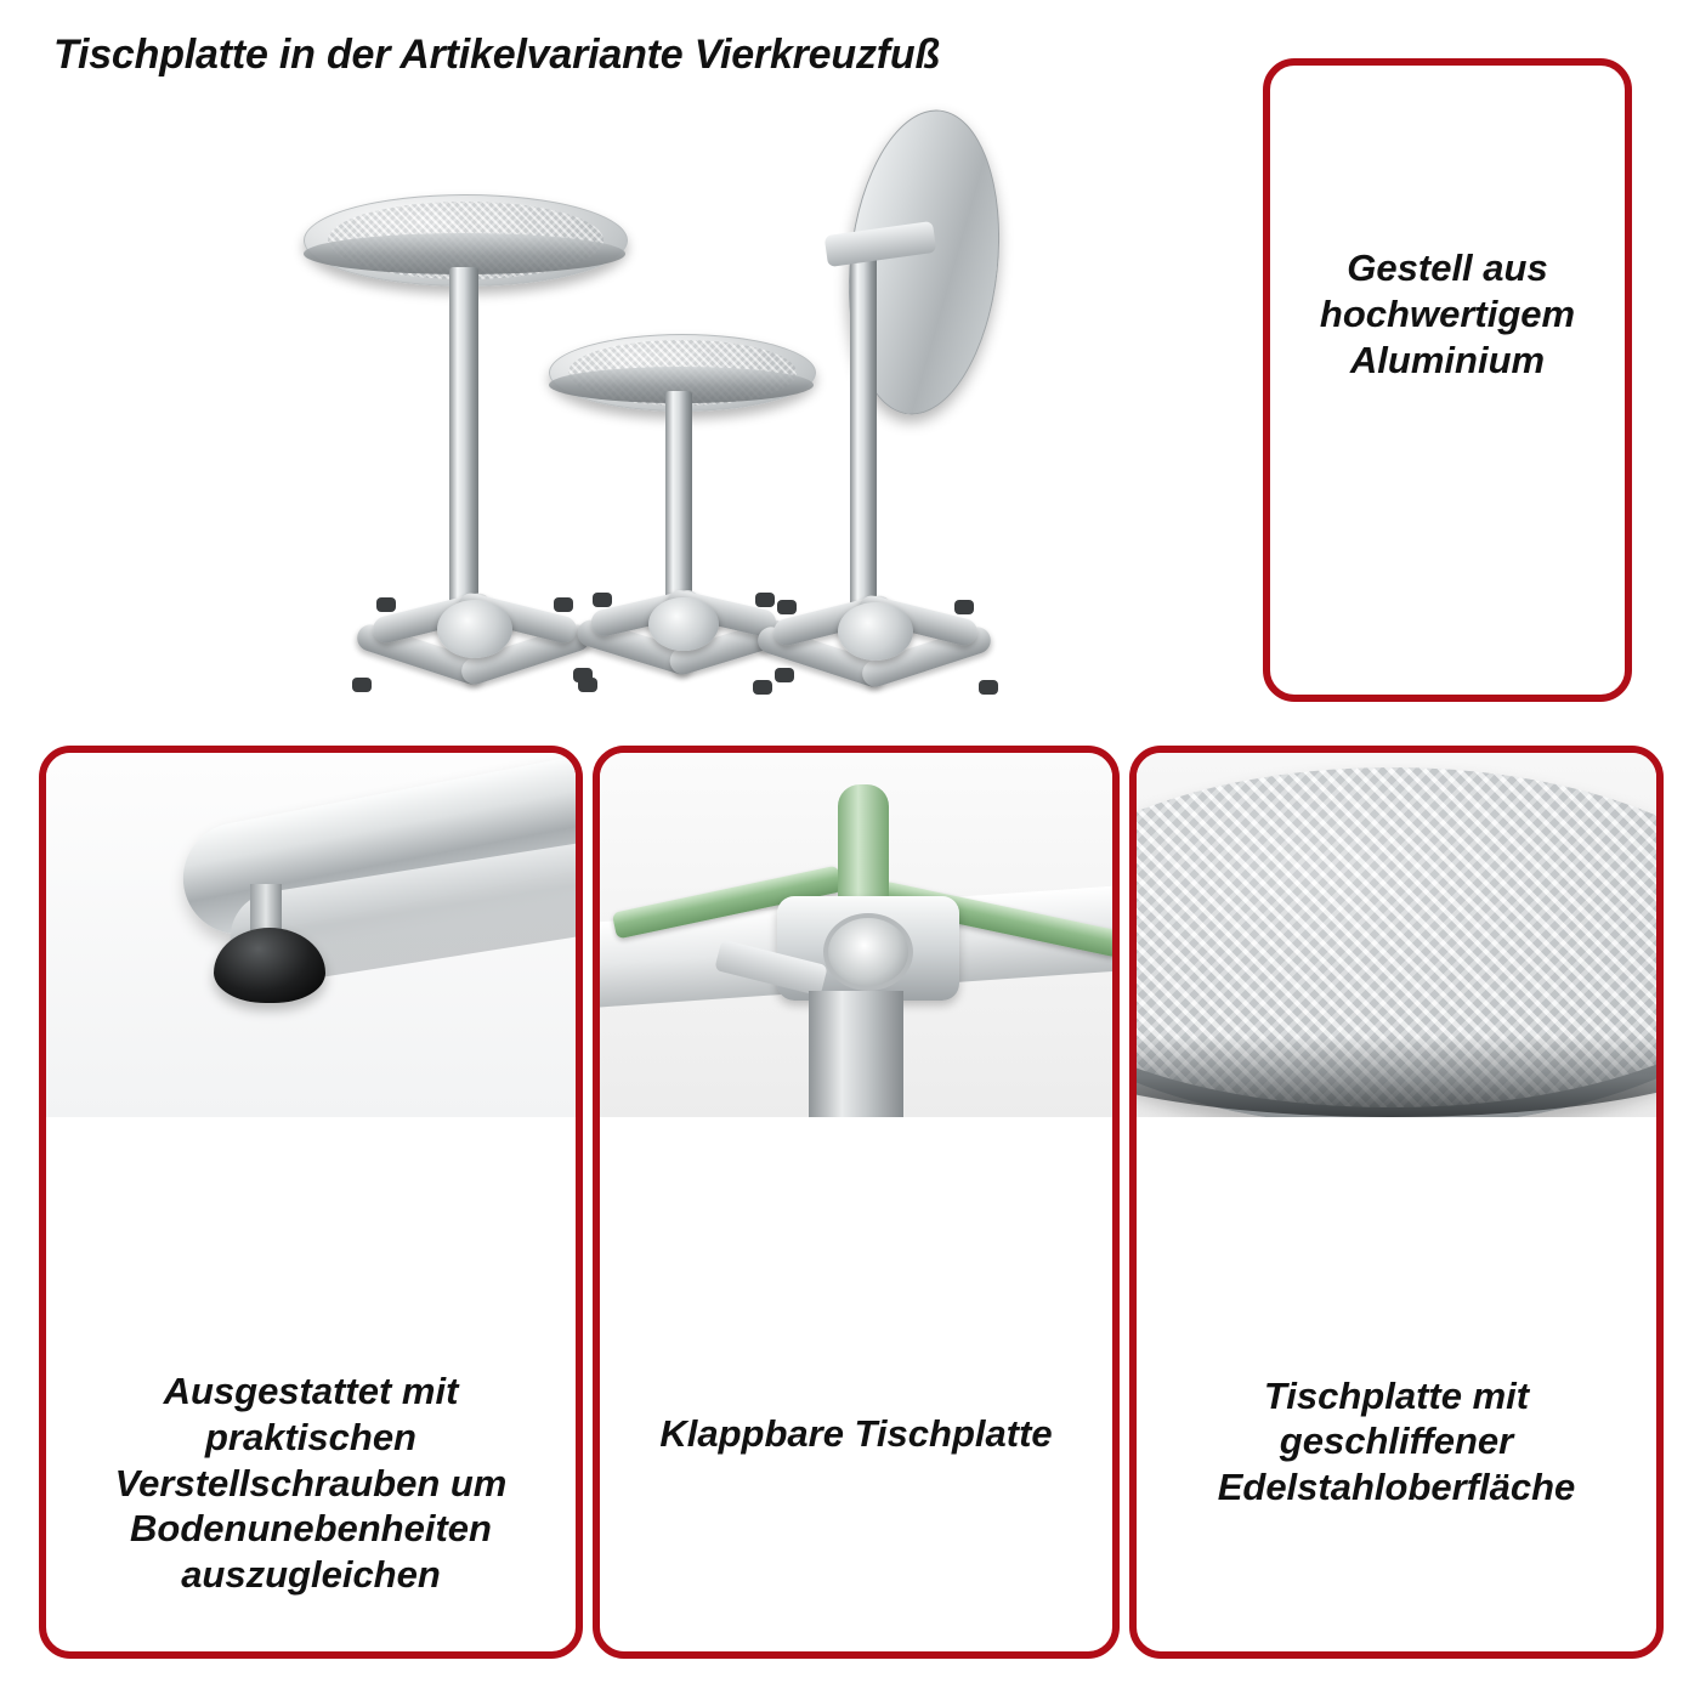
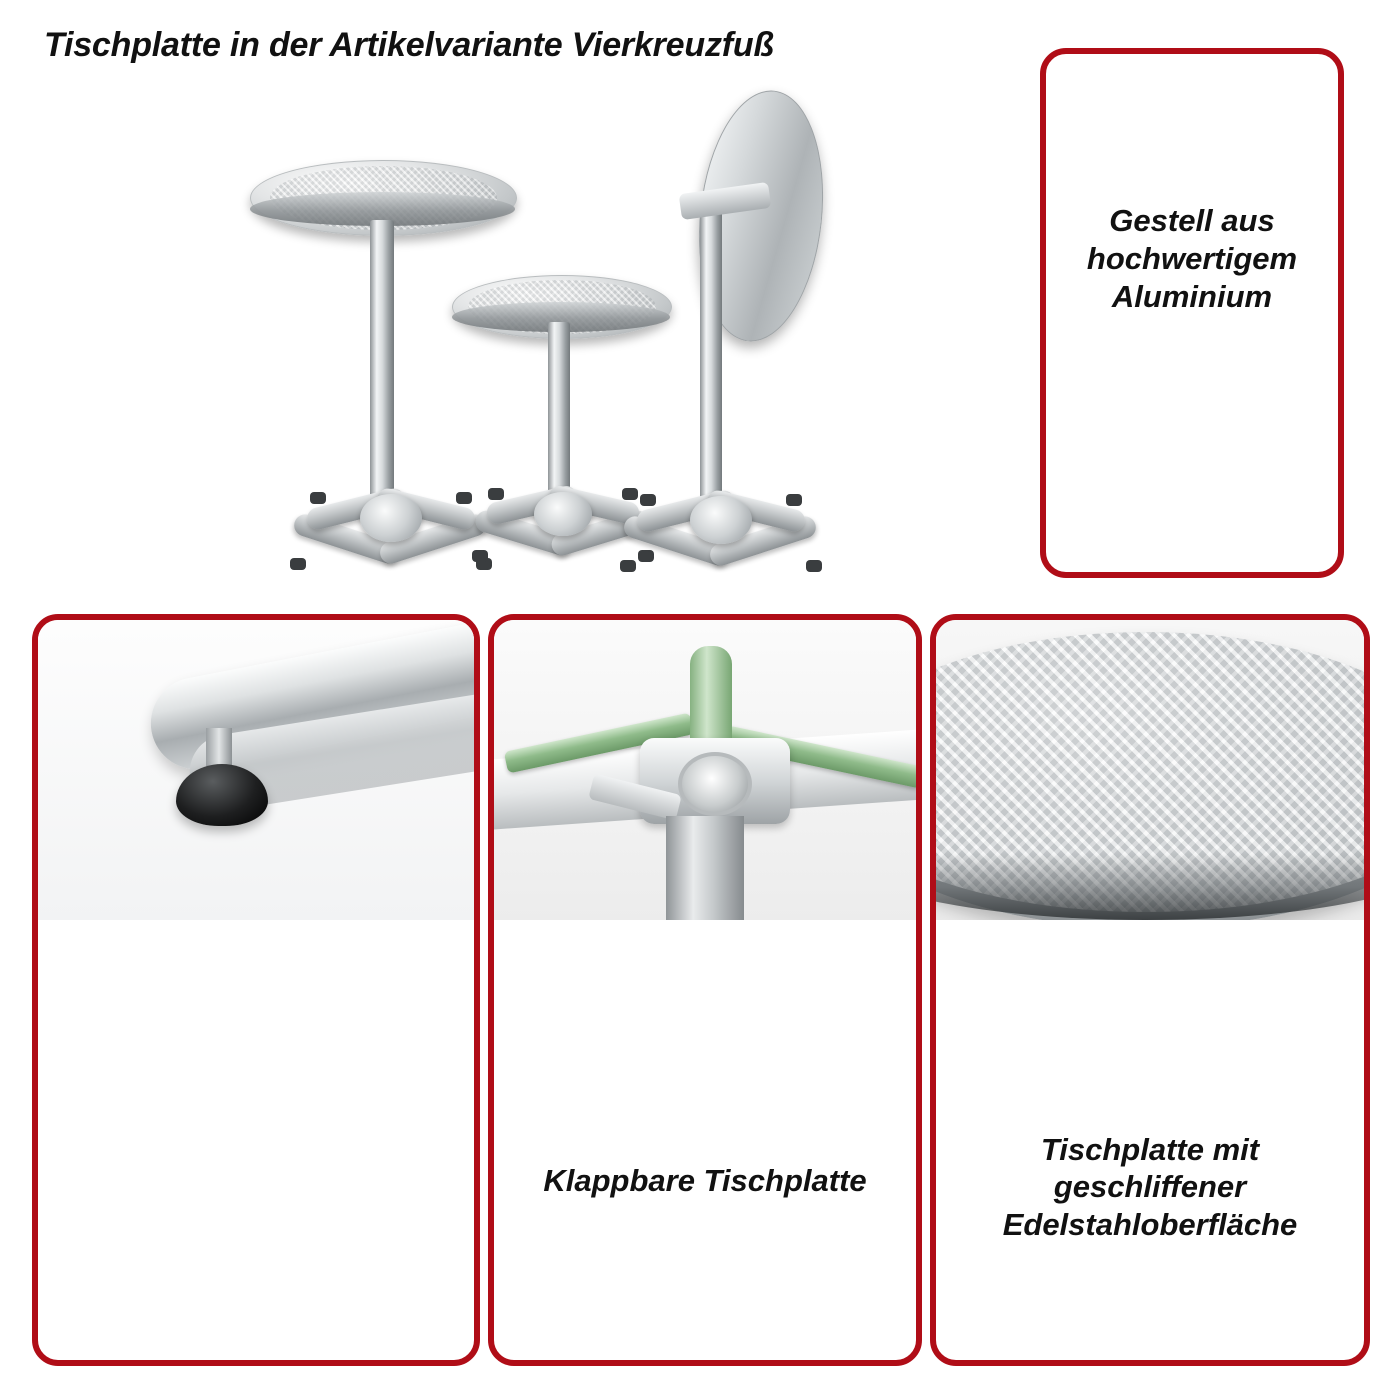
  Tischplatte in der Artikelvariante Vierkreuzfuß
  Gestell aus hochwertigem Aluminium
- Ausgestattet mit praktischen Verstellschrauben um Bodenunebenheiten auszugleichen
  Klappbare Tischplatte
  Tischplatte mit geschliffener Edelstahloberfläche
